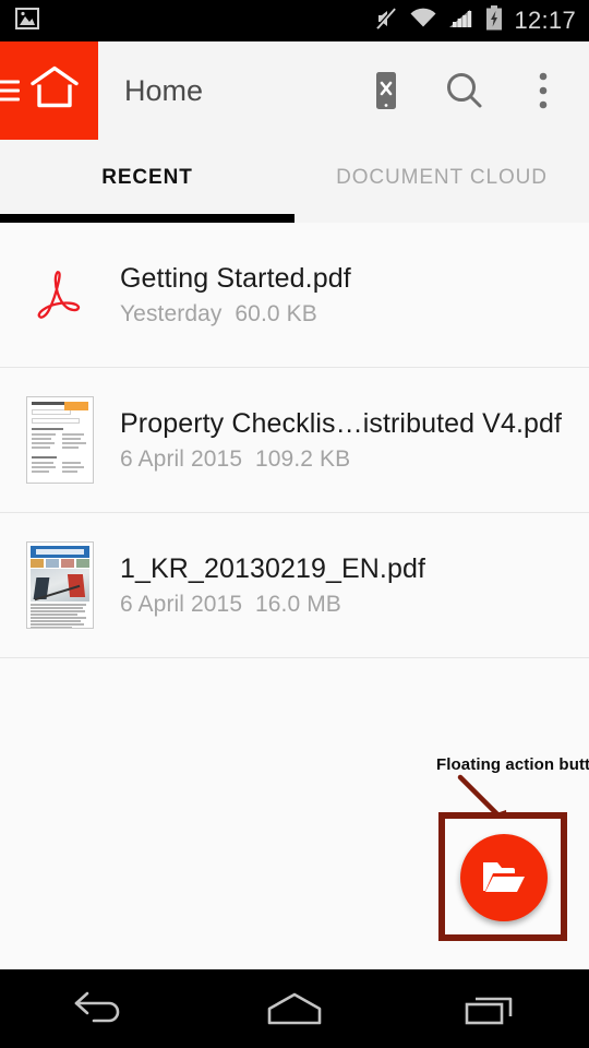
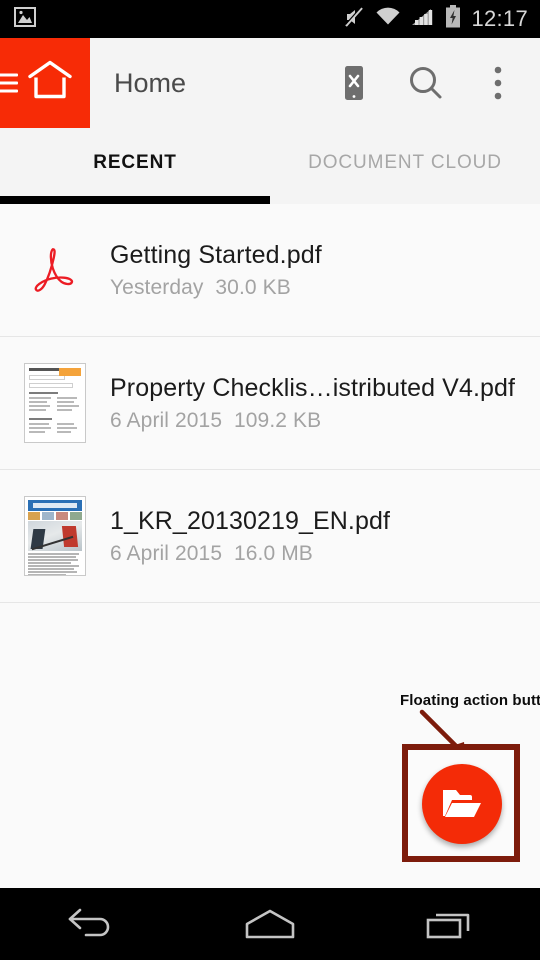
  12:17
  Home
  RECENT
  DOCUMENT CLOUD
  Getting Started.pdf
- Yesterday 60.0 KB
+ Yesterday 30.0 KB
  Property Checklis…istributed V4.pdf
  6 April 2015 109.2 KB
  1_KR_20130219_EN.pdf
  6 April 2015 16.0 MB
  Floating action butt
